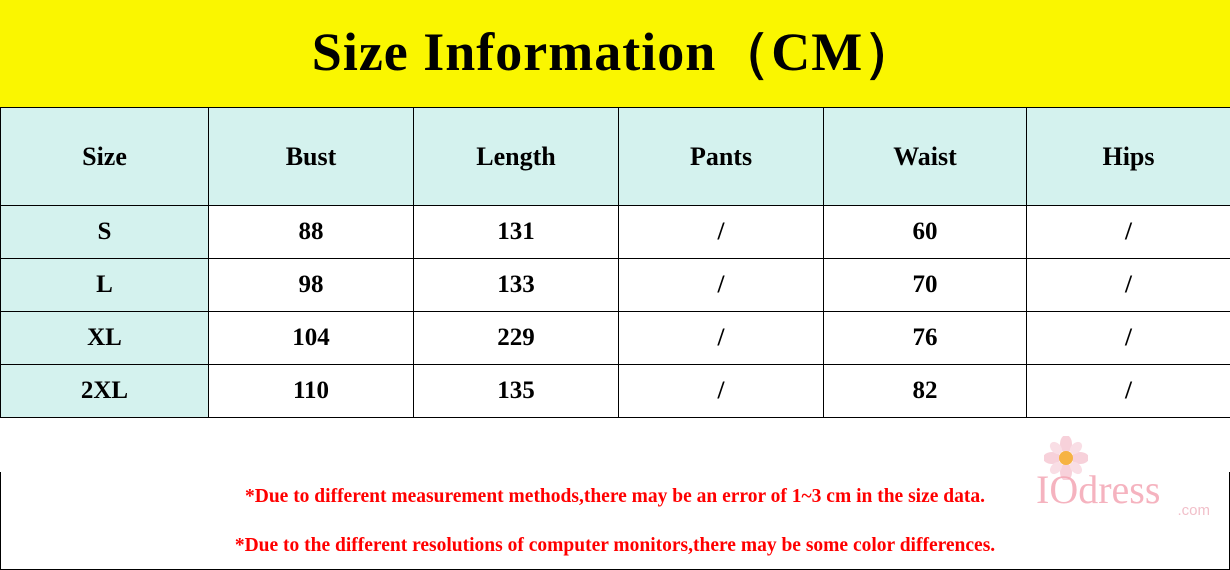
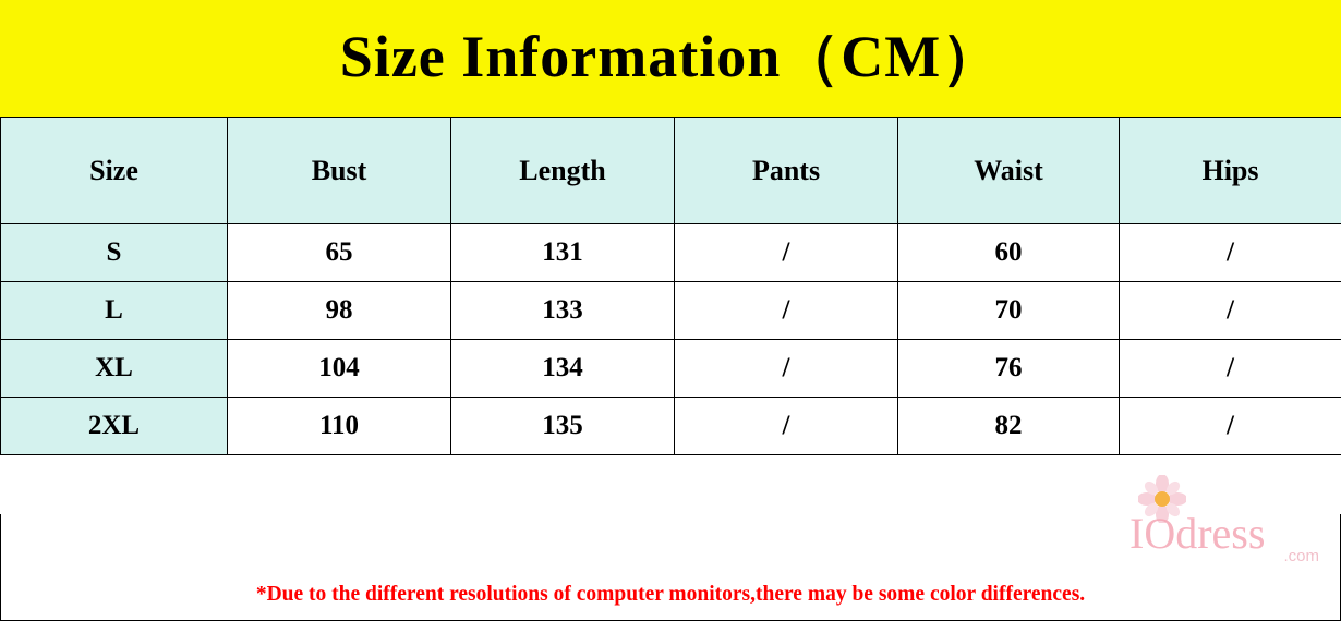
  Size Information（CM）
  Size	Bust	Length	Pants	Waist	Hips
- S	88	131	/	60	/
+ S	65	131	/	60	/
  L	98	133	/	70	/
- XL	104	229	/	76	/
+ XL	104	134	/	76	/
  2XL	110	135	/	82	/
- *Due to different measurement methods,there may be an error of 1~3 cm in the size data.
  *Due to the different resolutions of computer monitors,there may be some color differences.
  IOdress
  .com
